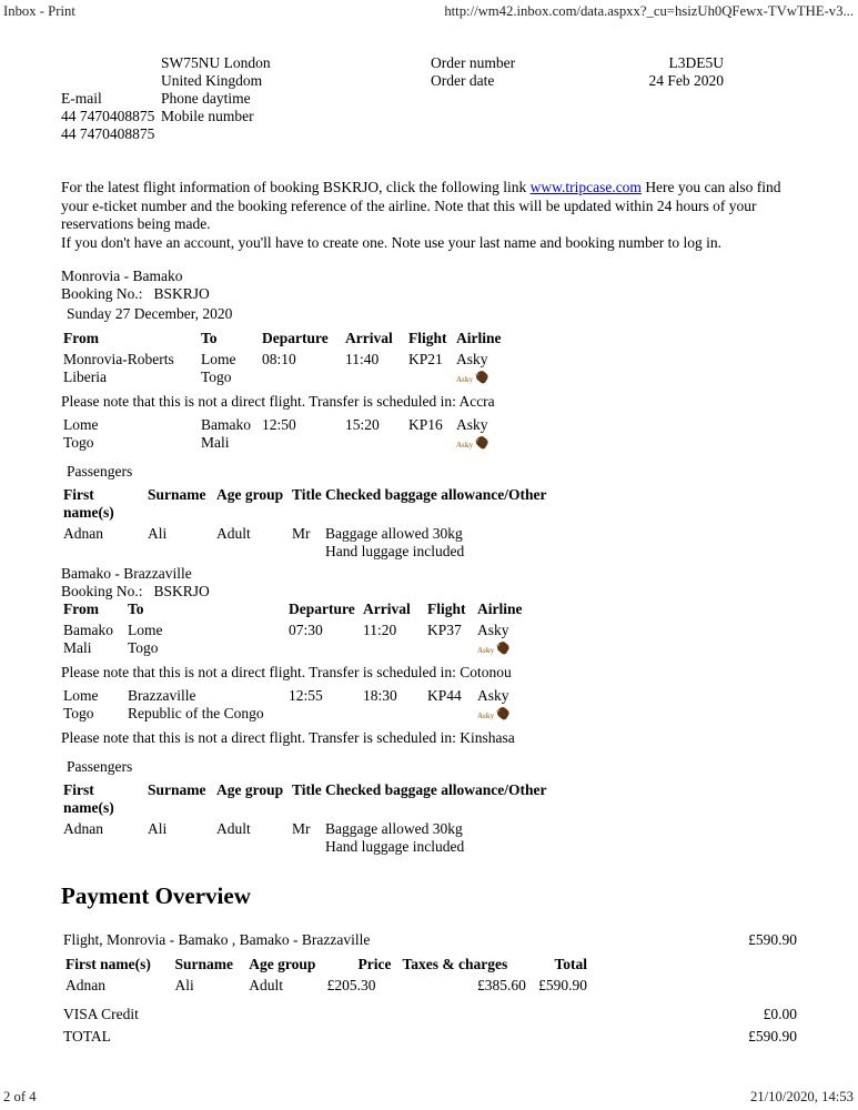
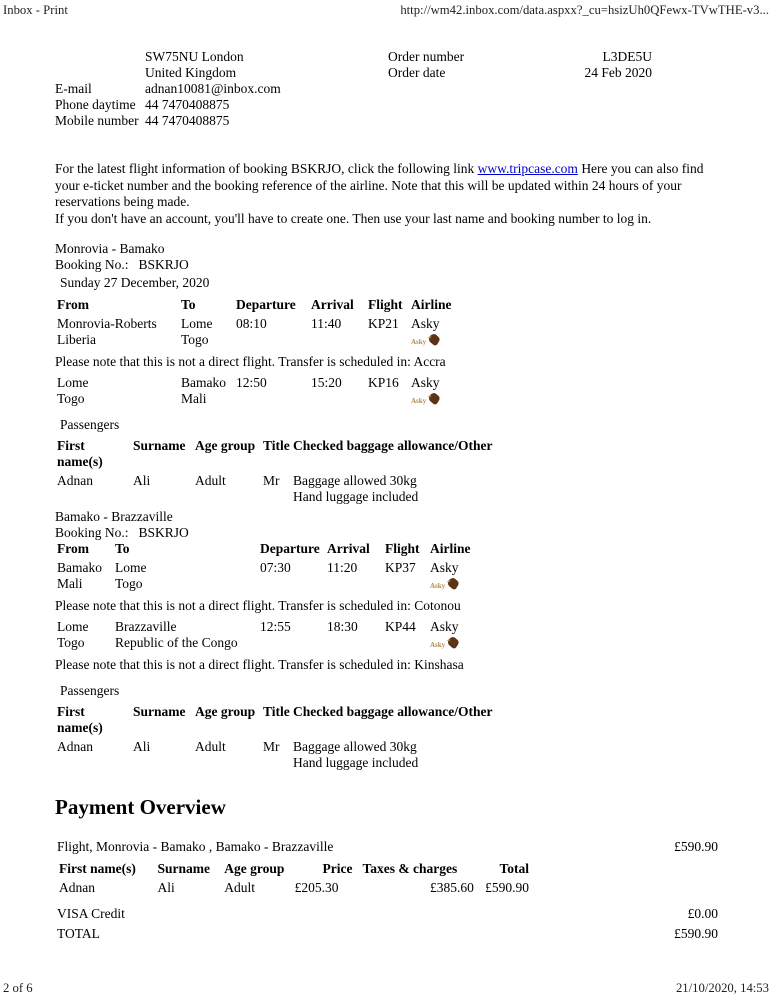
  Inbox - Print
  http://wm42.inbox.com/data.aspxx?_cu=hsizUh0QFewx-TVwTHE-v3...
  SW75NU London
  United Kingdom
  E-mail
+ adnan10081@inbox.com
  Phone daytime
  44 7470408875
  Mobile number
  44 7470408875
  Order number
  L3DE5U
  Order date
  24 Feb 2020
  For the latest flight information of booking BSKRJO, click the following link www.tripcase.com Here you can also find your e-ticket number and the booking reference of the airline. Note that this will be updated within 24 hours of your reservations being made.
- If you don't have an account, you'll have to create one. Note use your last name and booking number to log in.
+ If you don't have an account, you'll have to create one. Then use your last name and booking number to log in.
  Monrovia - Bamako
  Booking No.: BSKRJO
  Sunday 27 December, 2020
  From	To	Departure	Arrival	Flight	Airline
  Monrovia-RobertsLiberia	LomeTogo	08:10	11:40	KP21	Asky Asky
  Please note that this is not a direct flight. Transfer is scheduled in: Accra
  LomeTogo	BamakoMali	12:50	15:20	KP16	Asky Asky
  Passengers
  First name(s)	Surname	Age group	Title	Checked baggage allowance/Other
  Adnan	Ali	Adult	Mr	Baggage allowed 30kgHand luggage included
  Bamako - Brazzaville
  Booking No.: BSKRJO
  From	To	Departure	Arrival	Flight	Airline
  BamakoMali	LomeTogo	07:30	11:20	KP37	Asky Asky
  Please note that this is not a direct flight. Transfer is scheduled in: Cotonou
  LomeTogo	BrazzavilleRepublic of the Congo	12:55	18:30	KP44	Asky Asky
  Please note that this is not a direct flight. Transfer is scheduled in: Kinshasa
  Passengers
  First name(s)	Surname	Age group	Title	Checked baggage allowance/Other
  Adnan	Ali	Adult	Mr	Baggage allowed 30kgHand luggage included
  Payment Overview
  Flight, Monrovia - Bamako , Bamako - Brazzaville
  £590.90
  First name(s)	Surname	Age group	Price	Taxes & charges	Total
  Adnan	Ali	Adult	£205.30	£385.60	£590.90
  VISA Credit
  £0.00
  TOTAL
  £590.90
- 2 of 4
+ 2 of 6
  21/10/2020, 14:53
